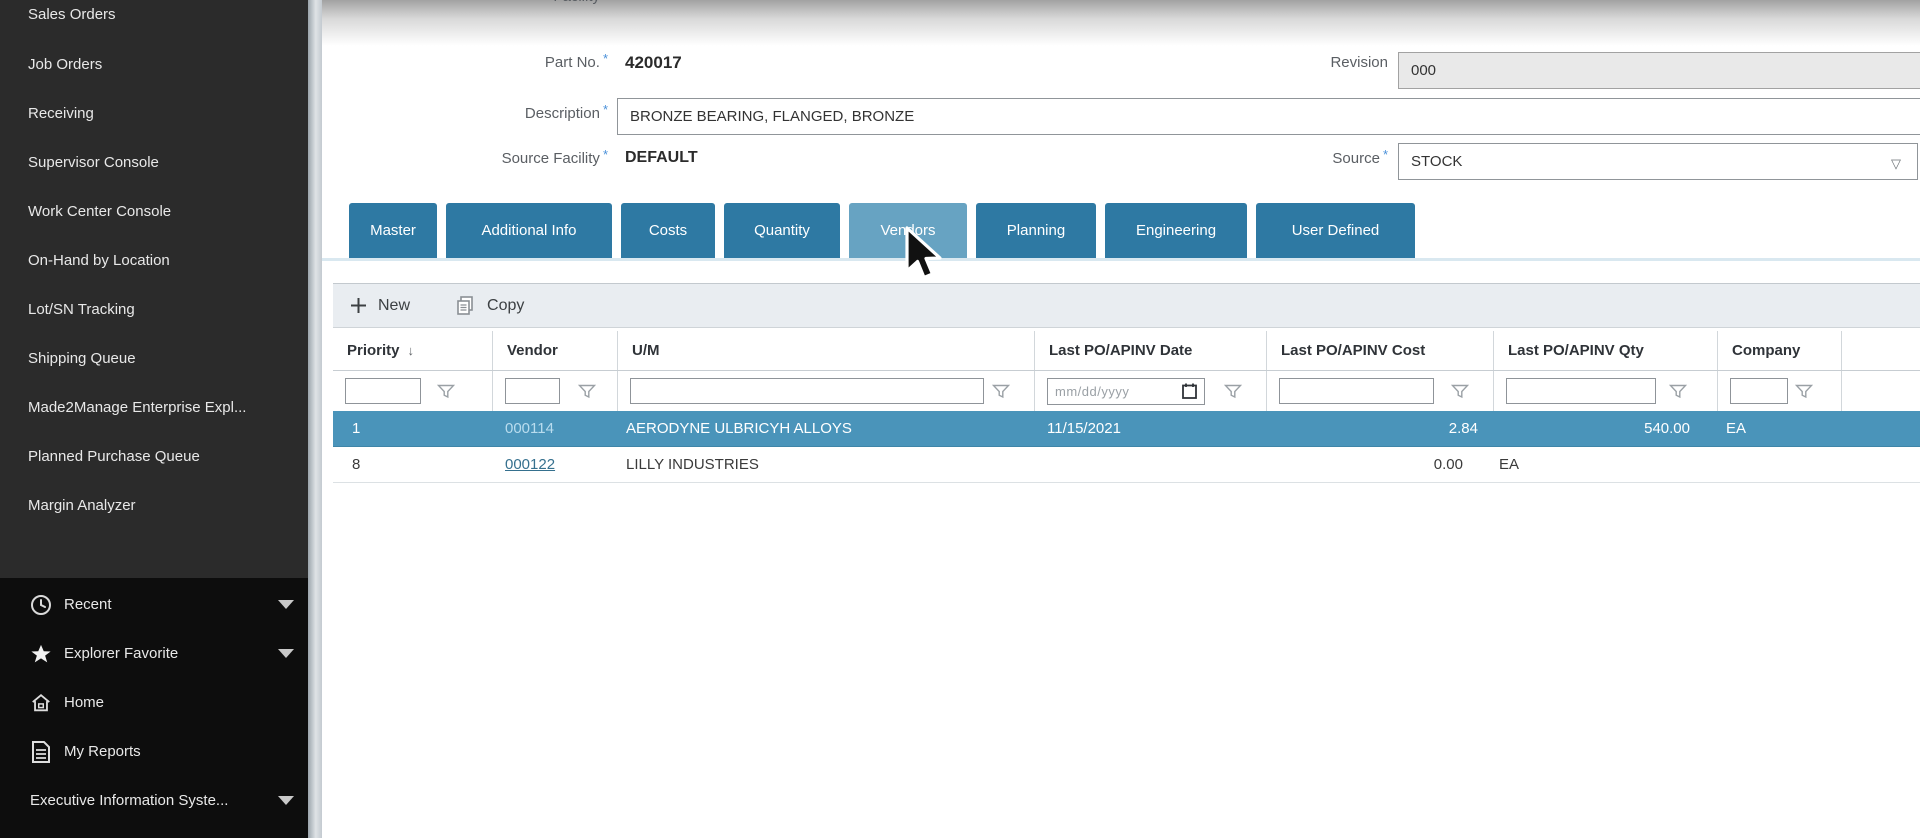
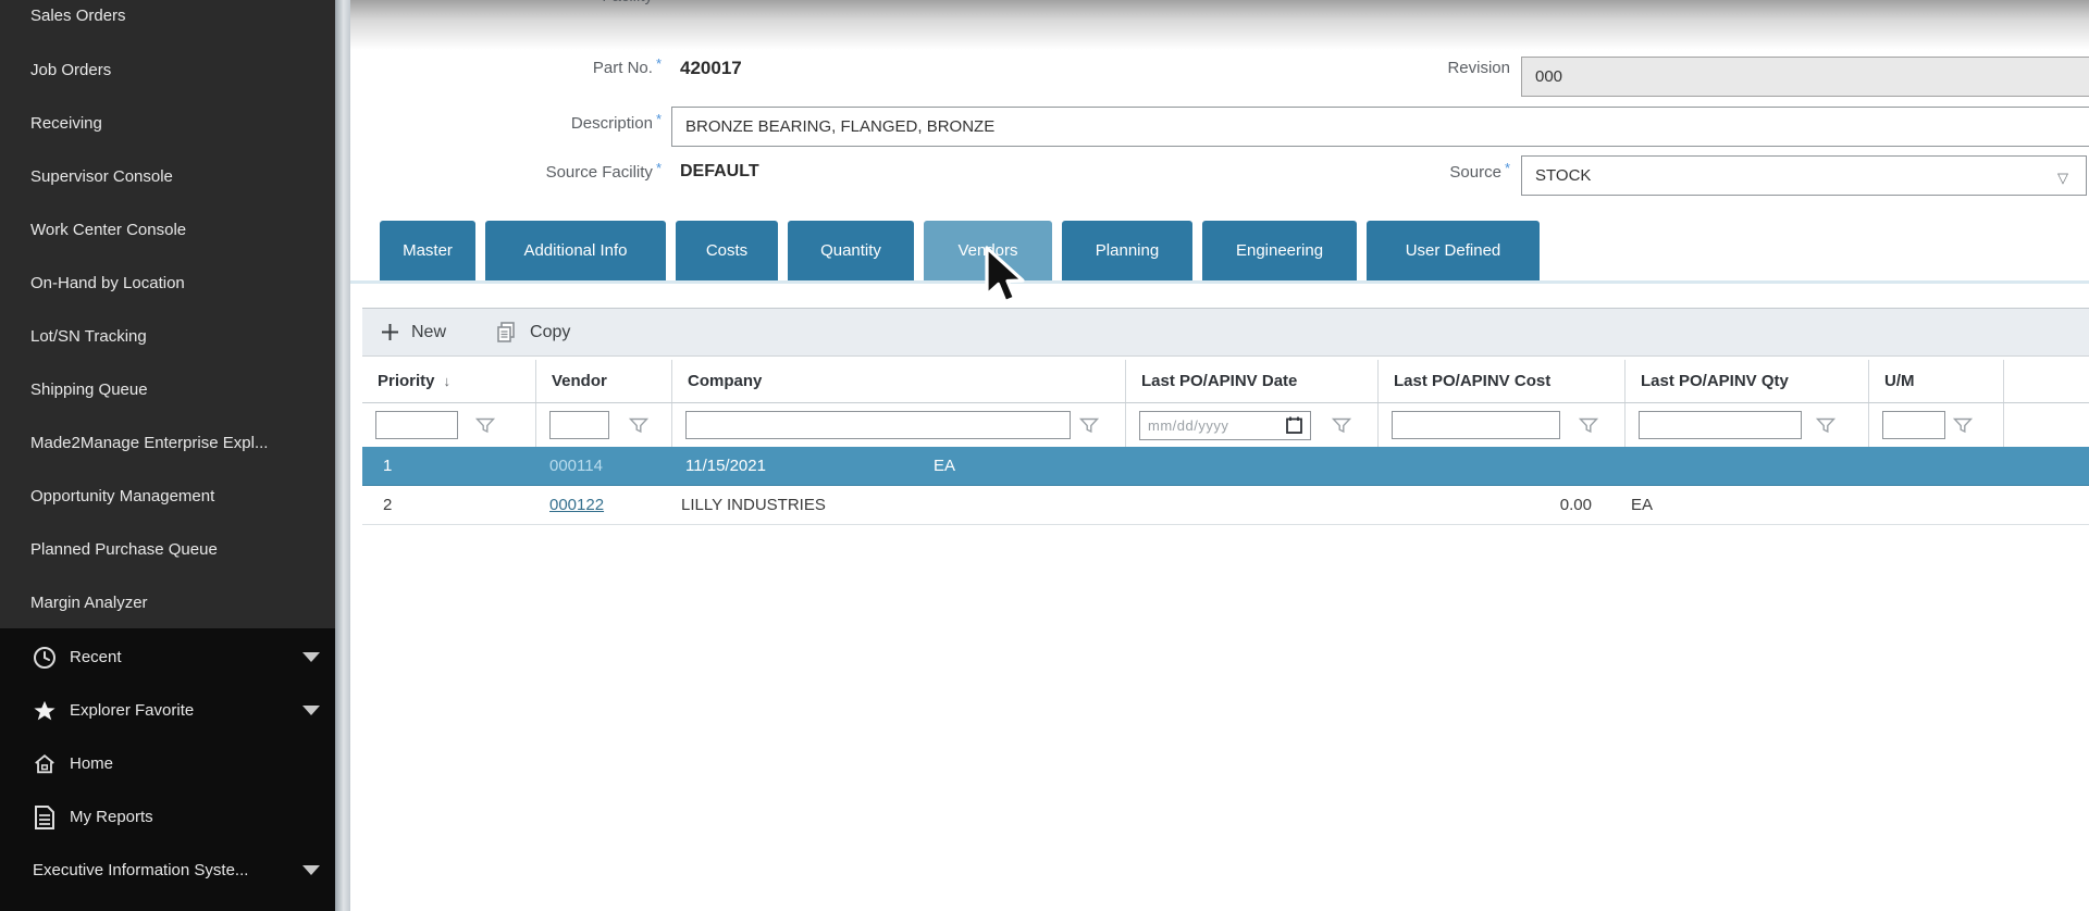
  Sales Orders
  Job Orders
  Receiving
  Supervisor Console
  Work Center Console
  On-Hand by Location
  Lot/SN Tracking
  Shipping Queue
  Made2Manage Enterprise Expl...
+ Opportunity Management
  Planned Purchase Queue
  Margin Analyzer
  Recent
  Explorer Favorite
  Home
  My Reports
  Executive Information Syste...
  Part No. *
  420017
  Revision
  000
  Description *
  BRONZE BEARING, FLANGED, BRONZE
  Source Facility *
  DEFAULT
  Source *
  STOCK
  ▽
  Master
  Additional Info
  Costs
  Quantity
  Venors
  Planning
  Engineering
  User Defined
  New
  Copy
  Priority
  ↓
  Vendor
- U/M
+ Company
  Last PO/APINV Date
  Last PO/APINV Cost
  Last PO/APINV Qty
- Company
+ U/M
  mm/dd/yyyy
  1
  000114
- AERODYNE ULBRICYH ALLOYS
  11/15/2021
- 2.84
- 540.00
  EA
- 8
+ 2
  000122
  LILLY INDUSTRIES
  0.00
  EA
